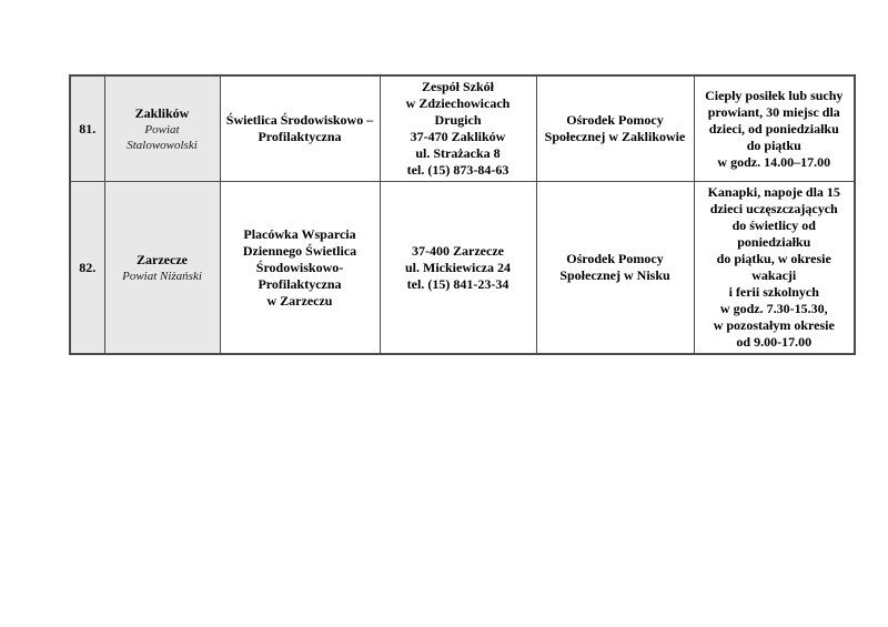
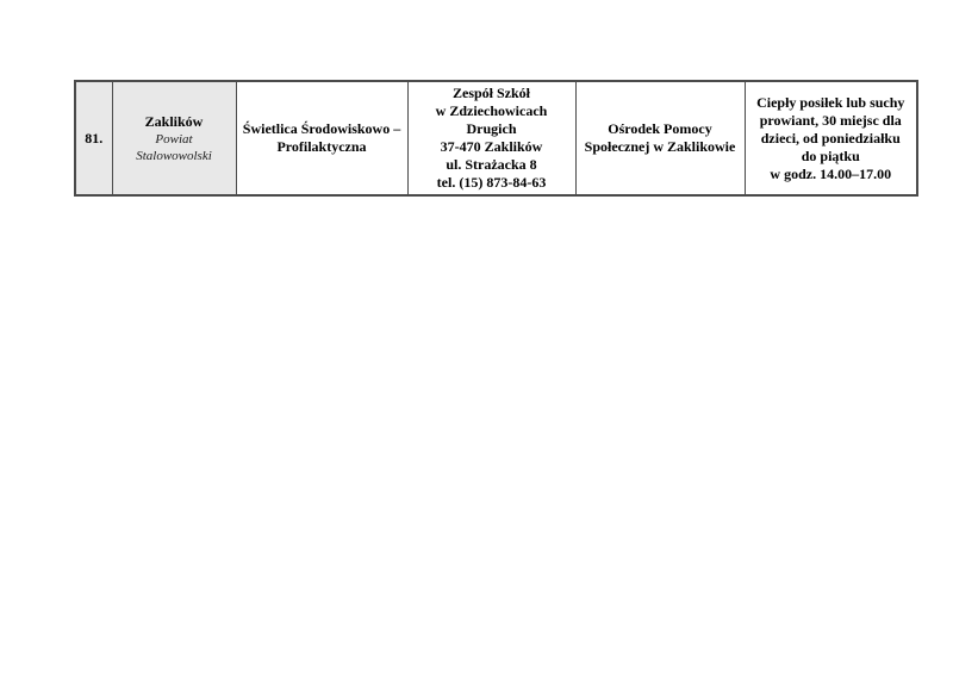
  81.	Zaklików Powiat Stalowowolski	Świetlica Środowiskowo – Profilaktyczna	Zespół Szkół w Zdziechowicach Drugich 37-470 Zaklików ul. Strażacka 8 tel. (15) 873-84-63	Ośrodek Pomocy Społecznej w Zaklikowie	Ciepły posiłek lub suchy prowiant, 30 miejsc dla dzieci, od poniedziałku do piątku w godz. 14.00–17.00
- 82.	Zarzecze Powiat Niżański	Placówka Wsparcia Dziennego Świetlica Środowiskowo- Profilaktyczna w Zarzeczu	37-400 Zarzecze ul. Mickiewicza 24 tel. (15) 841-23-34	Ośrodek Pomocy Społecznej w Nisku	Kanapki, napoje dla 15 dzieci uczęszczających do świetlicy od poniedziałku do piątku, w okresie wakacji i ferii szkolnych w godz. 7.30-15.30, w pozostałym okresie od 9.00-17.00
